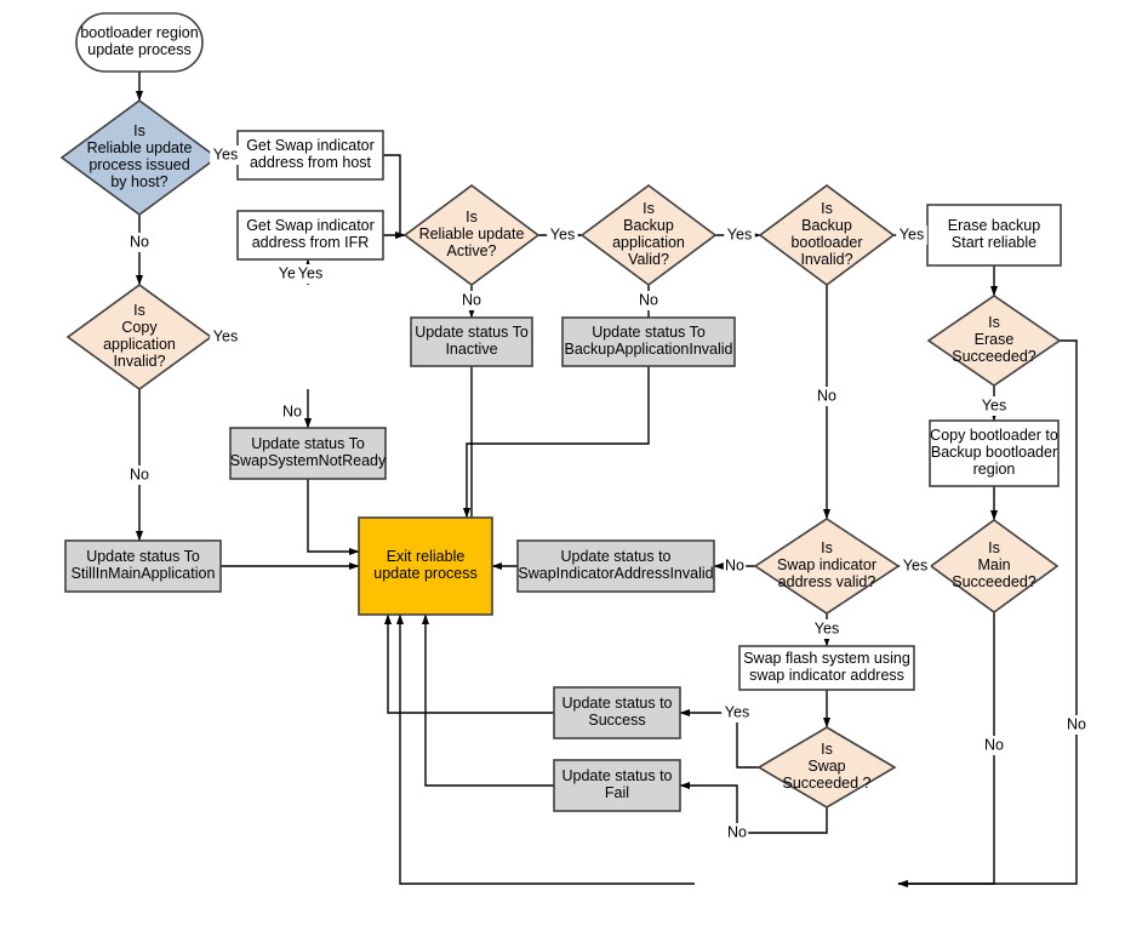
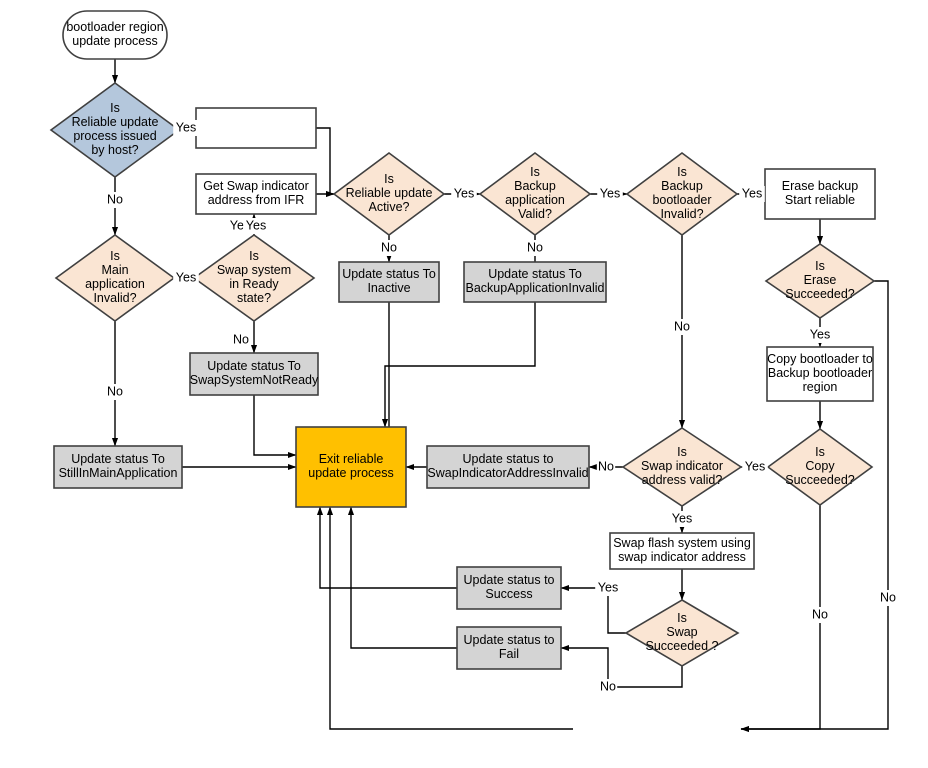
  bootloader region update process
  Is Reliable update process issued by host?
- Get Swap indicator address from host
  Get Swap indicator address from IFR
- Is Copy application Invalid?
+ Is Main application Invalid?
+ Is Swap system in Ready state?
  Update status To SwapSystemNotReady
  Update status To StillInMainApplication
  Is Reliable update Active?
  Update status To Inactive
  Is Backup application Valid?
  Update status To BackupApplicationInvalid
  Is Backup bootloader Invalid?
  Erase backup Start reliable
  Is Erase Succeeded?
  Copy bootloader to Backup bootloader region
- Is Main Succeeded?
+ Is Copy Succeeded?
  Is Swap indicator address valid?
  Update status to SwapIndicatorAddressInvalid
  Swap flash system using swap indicator address
  Is Swap Succeeded ?
  Update status to Success
  Update status to Fail
  Exit reliable update process
  Yes
  No
  Yes
  No
  No
  Yes
  Yes
  No
  Yes
  No
  Yes
  No
  Yes
  No
  No
  No
  Yes
  Yes
  Yes
  No
